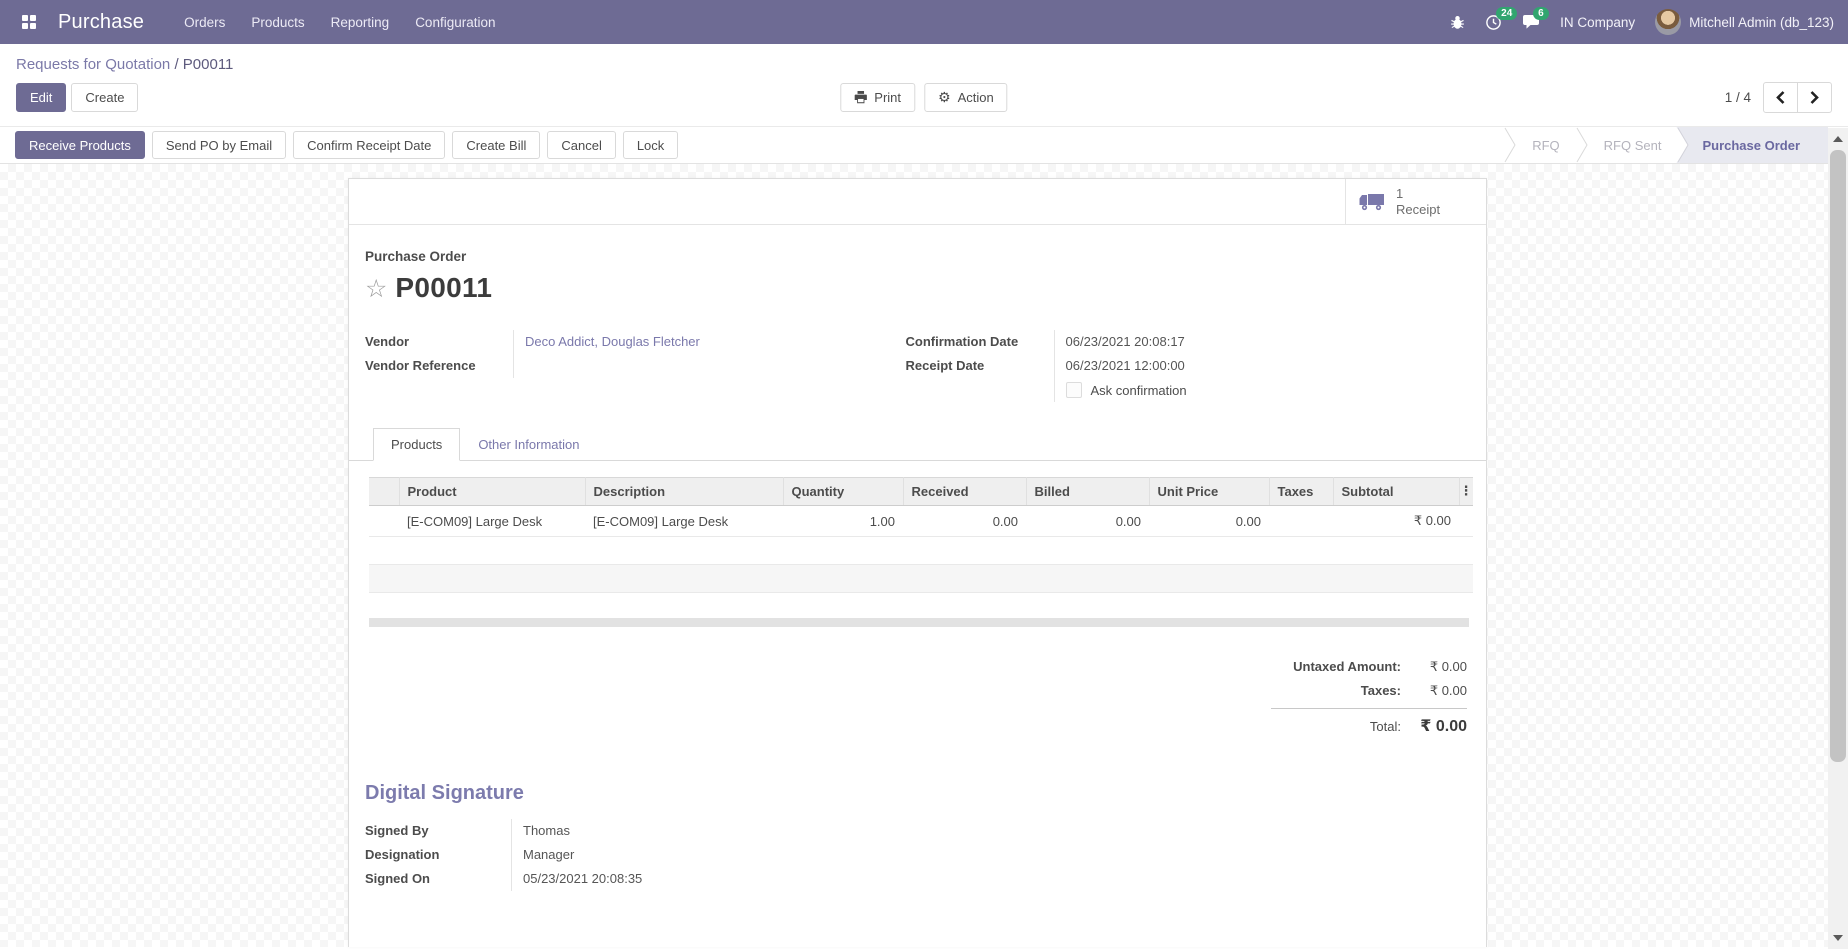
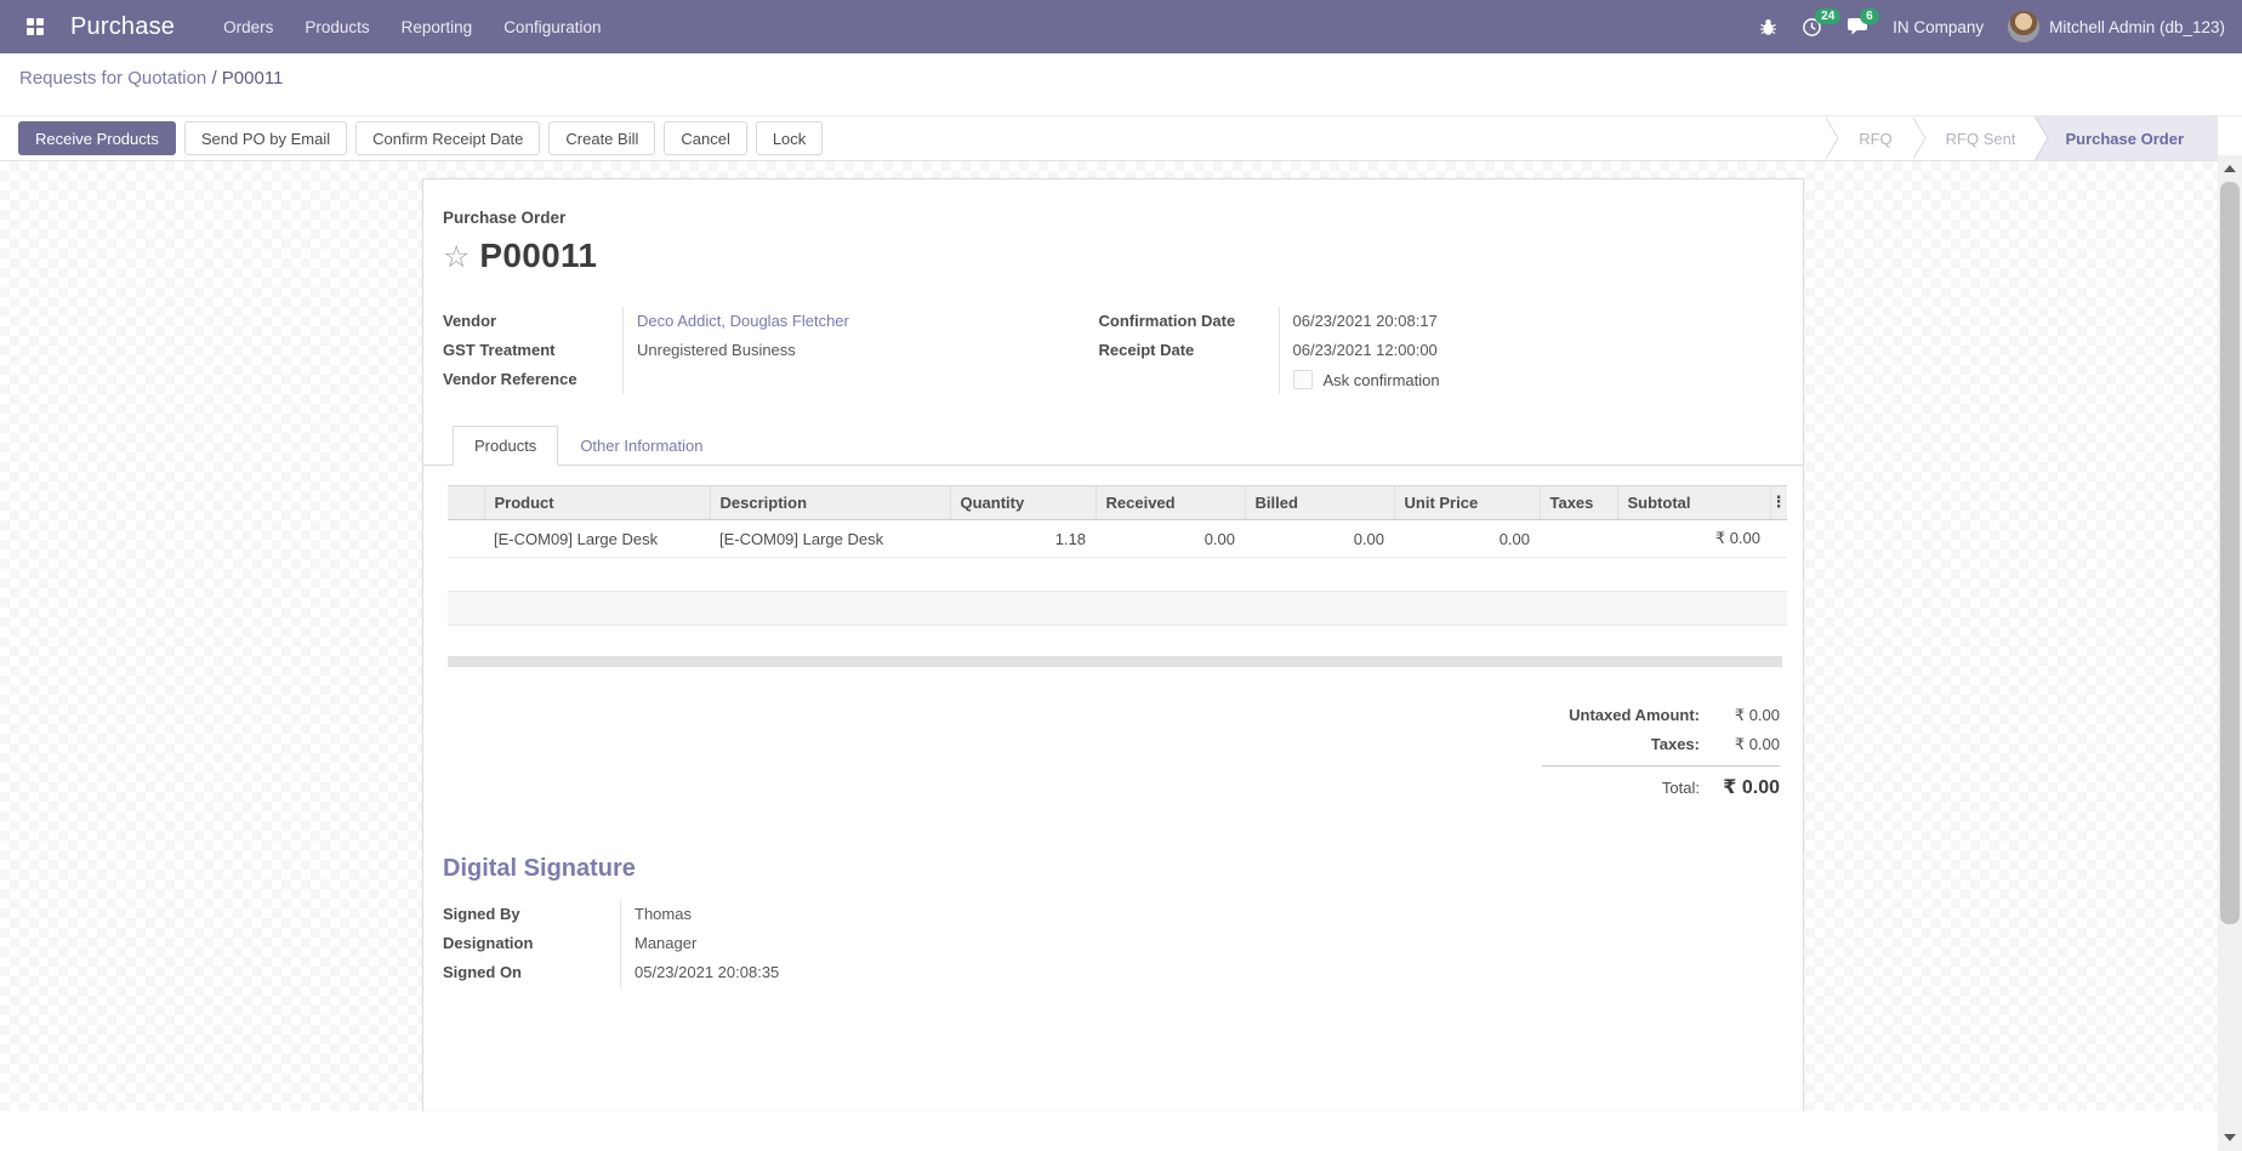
  Purchase
  Orders
  Products
  Reporting
  Configuration
  24
  6
  IN Company
  Mitchell Admin (db_123)
  Requests for Quotation / P00011
- Edit
- Create
- Print
- ⚙
- Action
- 1 / 4
  Receive Products
  Send PO by Email
  Confirm Receipt Date
  Create Bill
  Cancel
  Lock
  RFQ
  RFQ Sent
  Purchase Order
- 1
- Receipt
  Purchase Order
  ☆
  P00011
  Vendor
  Deco Addict, Douglas Fletcher
+ GST Treatment
+ Unregistered Business
  Vendor Reference
  Confirmation Date
  06/23/2021 20:08:17
  Receipt Date
  06/23/2021 12:00:00
  Ask confirmation
  Products
  Other Information
  	Product	Description	Quantity	Received	Billed	Unit Price	Taxes	Subtotal	⋮
- 	[E-COM09] Large Desk	[E-COM09] Large Desk	1.00	0.00	0.00	0.00		₹ 0.00
+ 	[E-COM09] Large Desk	[E-COM09] Large Desk	1.18	0.00	0.00	0.00		₹ 0.00
  Untaxed Amount:
  ₹ 0.00
  Taxes:
  ₹ 0.00
  Total:
  ₹ 0.00
  Digital Signature
  Signed By
  Thomas
  Designation
  Manager
  Signed On
  05/23/2021 20:08:35
